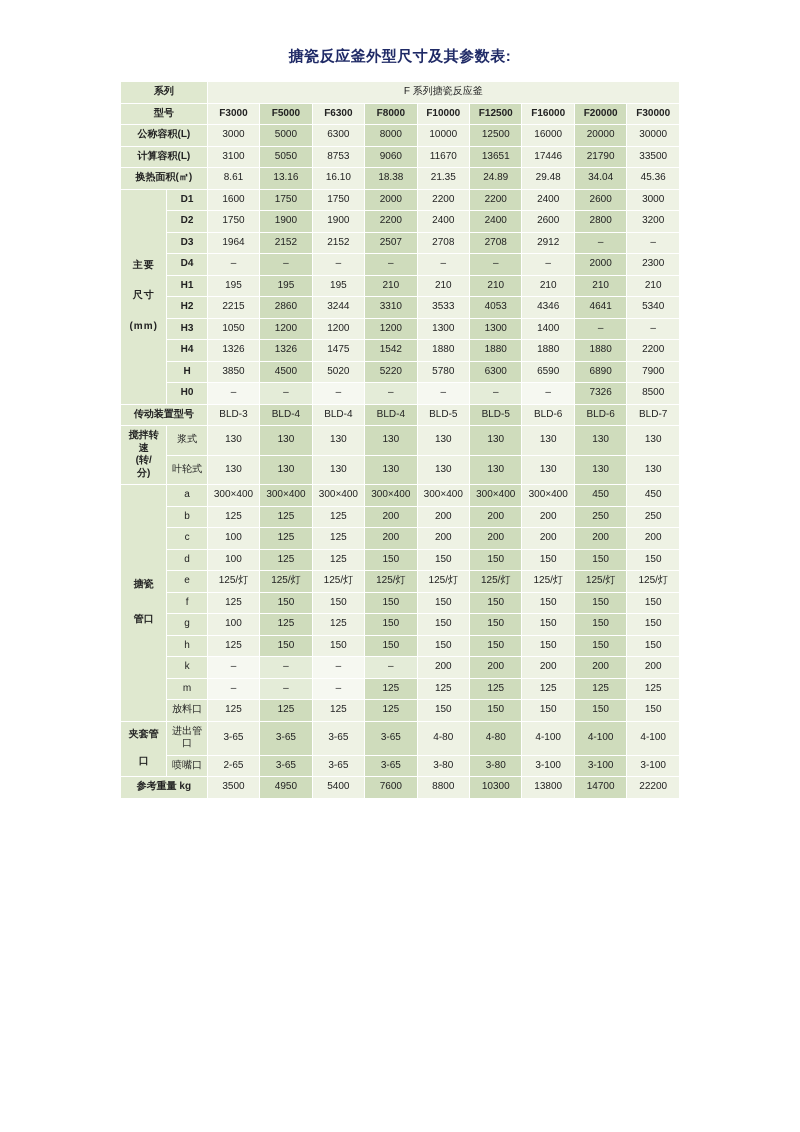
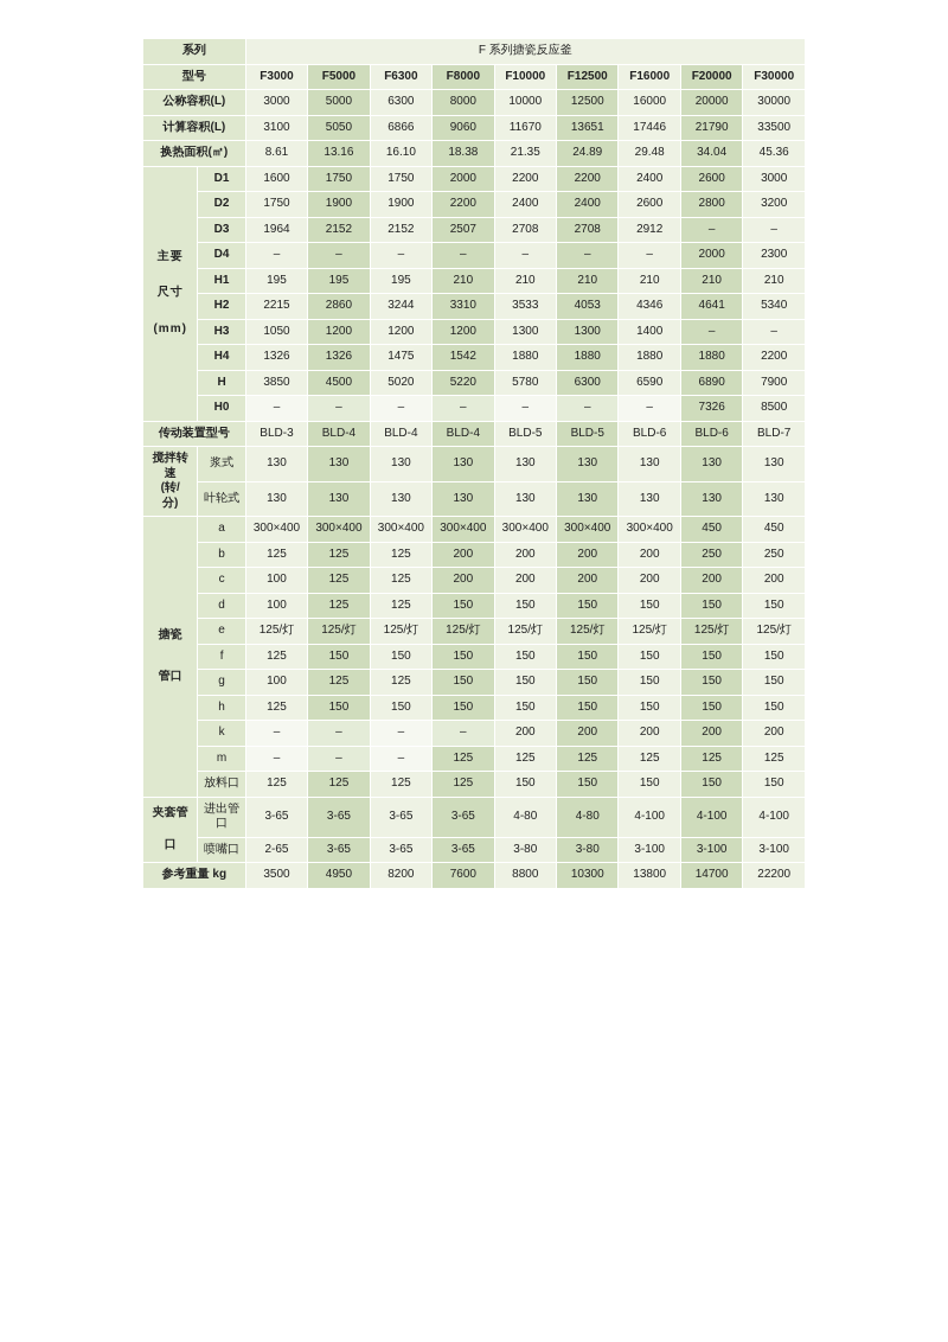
- 搪瓷反应釜外型尺寸及其参数表:
  系列	F 系列搪瓷反应釜
  型号	F3000	F5000	F6300	F8000	F10000	F12500	F16000	F20000	F30000
  公称容积(L)	3000	5000	6300	8000	10000	12500	16000	20000	30000
- 计算容积(L)	3100	5050	8753	9060	11670	13651	17446	21790	33500
+ 计算容积(L)	3100	5050	6866	9060	11670	13651	17446	21790	33500
  换热面积(㎡)	8.61	13.16	16.10	18.38	21.35	24.89	29.48	34.04	45.36
  主要 尺寸 (mm)	D1	1600	1750	1750	2000	2200	2200	2400	2600	3000
  D2	1750	1900	1900	2200	2400	2400	2600	2800	3200
  D3	1964	2152	2152	2507	2708	2708	2912	–	–
  D4	–	–	–	–	–	–	–	2000	2300
  H1	195	195	195	210	210	210	210	210	210
  H2	2215	2860	3244	3310	3533	4053	4346	4641	5340
  H3	1050	1200	1200	1200	1300	1300	1400	–	–
  H4	1326	1326	1475	1542	1880	1880	1880	1880	2200
  H	3850	4500	5020	5220	5780	6300	6590	6890	7900
  H0	–	–	–	–	–	–	–	7326	8500
  传动装置型号	BLD-3	BLD-4	BLD-4	BLD-4	BLD-5	BLD-5	BLD-6	BLD-6	BLD-7
  搅拌转 速 (转/ 分)	浆式	130	130	130	130	130	130	130	130	130
  叶轮式	130	130	130	130	130	130	130	130	130
  搪瓷 管口	a	300×400	300×400	300×400	300×400	300×400	300×400	300×400	450	450
  b	125	125	125	200	200	200	200	250	250
  c	100	125	125	200	200	200	200	200	200
  d	100	125	125	150	150	150	150	150	150
  e	125/灯	125/灯	125/灯	125/灯	125/灯	125/灯	125/灯	125/灯	125/灯
  f	125	150	150	150	150	150	150	150	150
  g	100	125	125	150	150	150	150	150	150
  h	125	150	150	150	150	150	150	150	150
  k	–	–	–	–	200	200	200	200	200
  m	–	–	–	125	125	125	125	125	125
  放料口	125	125	125	125	150	150	150	150	150
  夹套管 口	进出管口	3-65	3-65	3-65	3-65	4-80	4-80	4-100	4-100	4-100
  喷嘴口	2-65	3-65	3-65	3-65	3-80	3-80	3-100	3-100	3-100
- 参考重量 kg	3500	4950	5400	7600	8800	10300	13800	14700	22200
+ 参考重量 kg	3500	4950	8200	7600	8800	10300	13800	14700	22200
